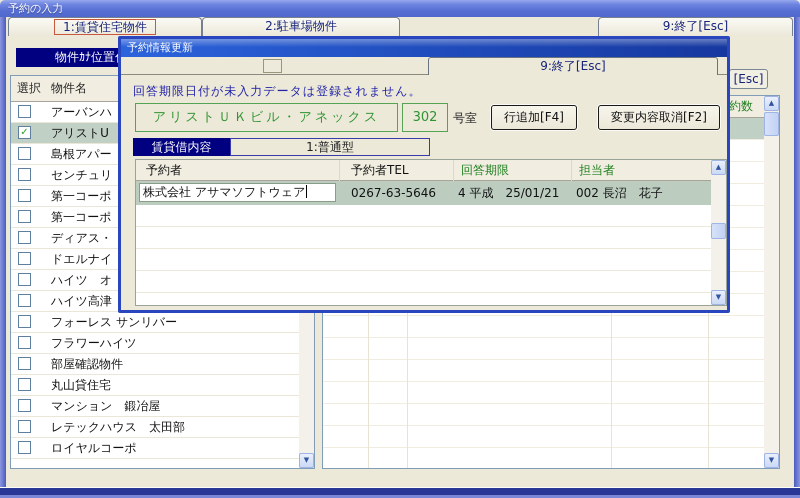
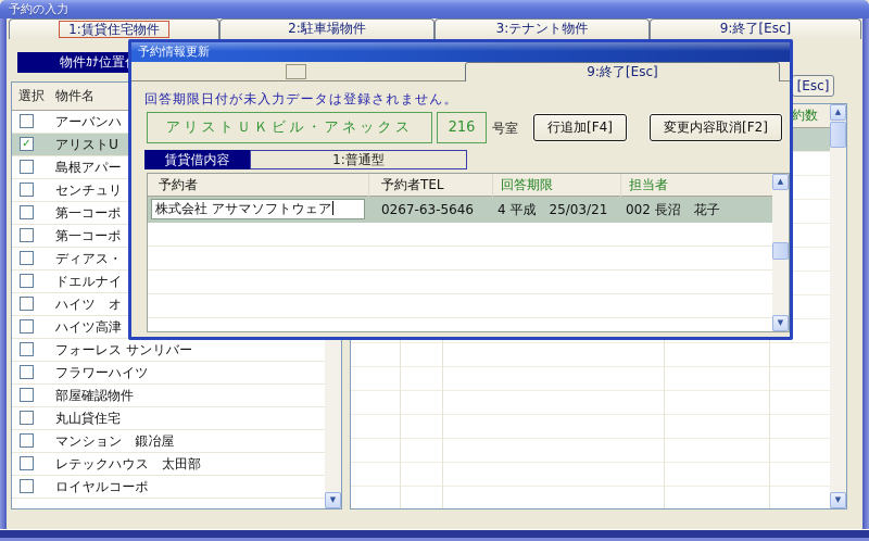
  予約の入力
  1:賃貸住宅物件
  2:駐車場物件
+ 3:テナント物件
  9:終了[Esc]
  物件ｶﾅ位置
  選択
  物件名
  アーバンハ
  ✓
  アリストU
  島根アパー
  センチュリ
  第一コーポ
  第一コーポ
  ディアス・
  ドエルナイ
  ハイツ オ
  ハイツ高津
  フォーレス サンリバー
  フラワーハイツ
  部屋確認物件
  丸山貸住宅
  マンション 鍛冶屋
  レテックハウス 太田部
  ロイヤルコーポ
  ▼
  [Esc]
  約数
  ▲
  ▼
  予約情報更新
  9:終了[Esc]
  回答期限日付が未入力データは登録されません。
  アリストＵＫビル・アネックス
- 302
+ 216
  号室
  行追加[F4]
  変更内容取消[F2]
  賃貸借内容
  1:普通型
  予約者
  予約者TEL
  回答期限
  担当者
  株式会社 アサマソフトウェア
  0267-63-5646
- 4 平成 25/01/21
+ 4 平成 25/03/21
  002 長沼 花子
  ▲
  ▼
